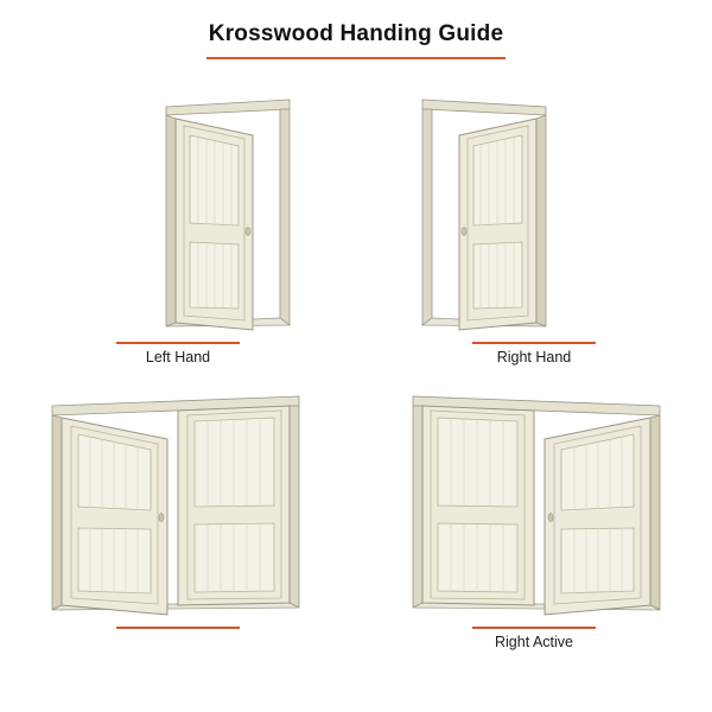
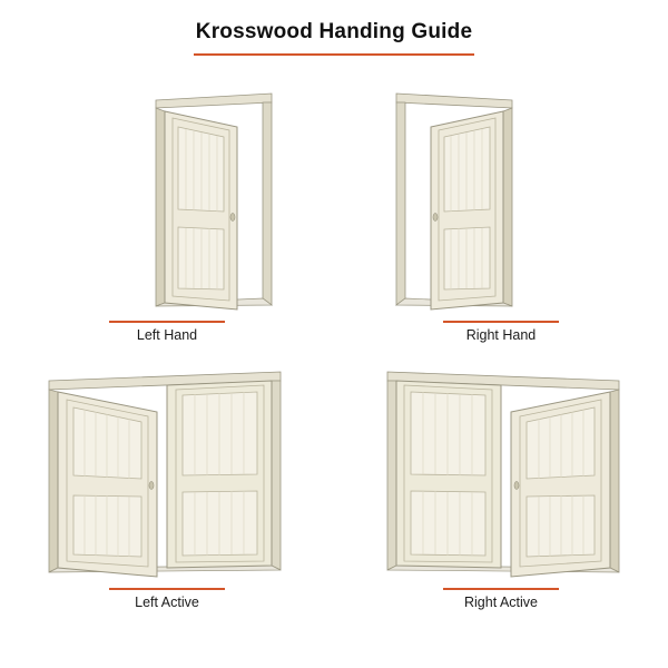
  Krosswood Handing Guide
  Left Hand
  Right Hand
+ Left Active
  Right Active
